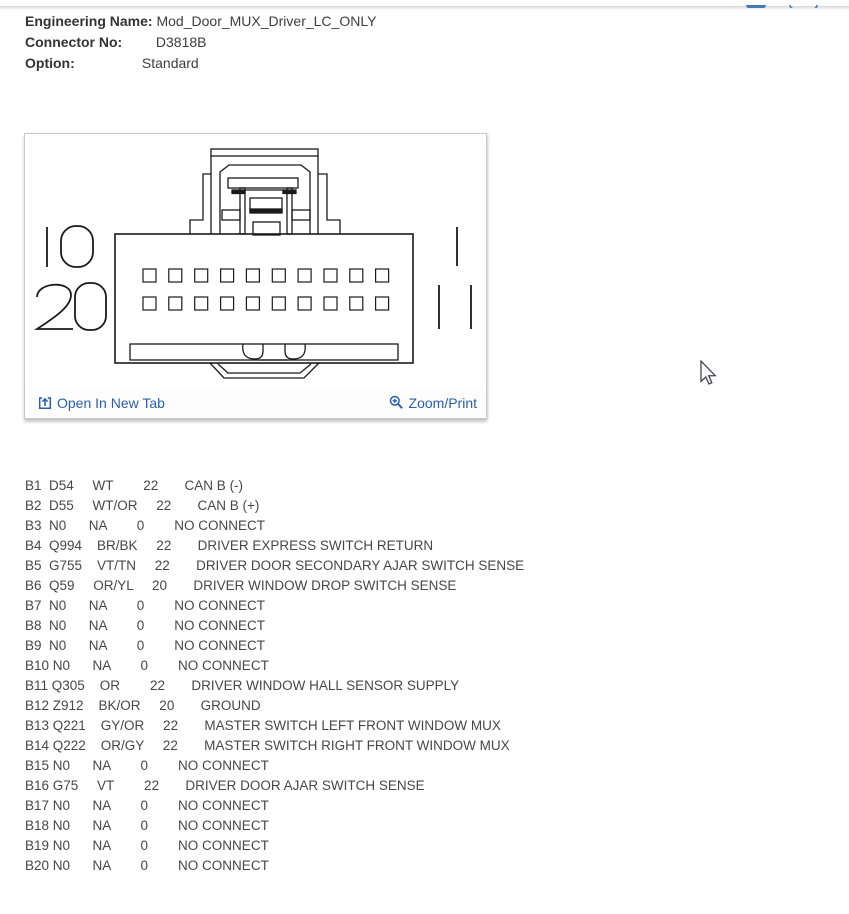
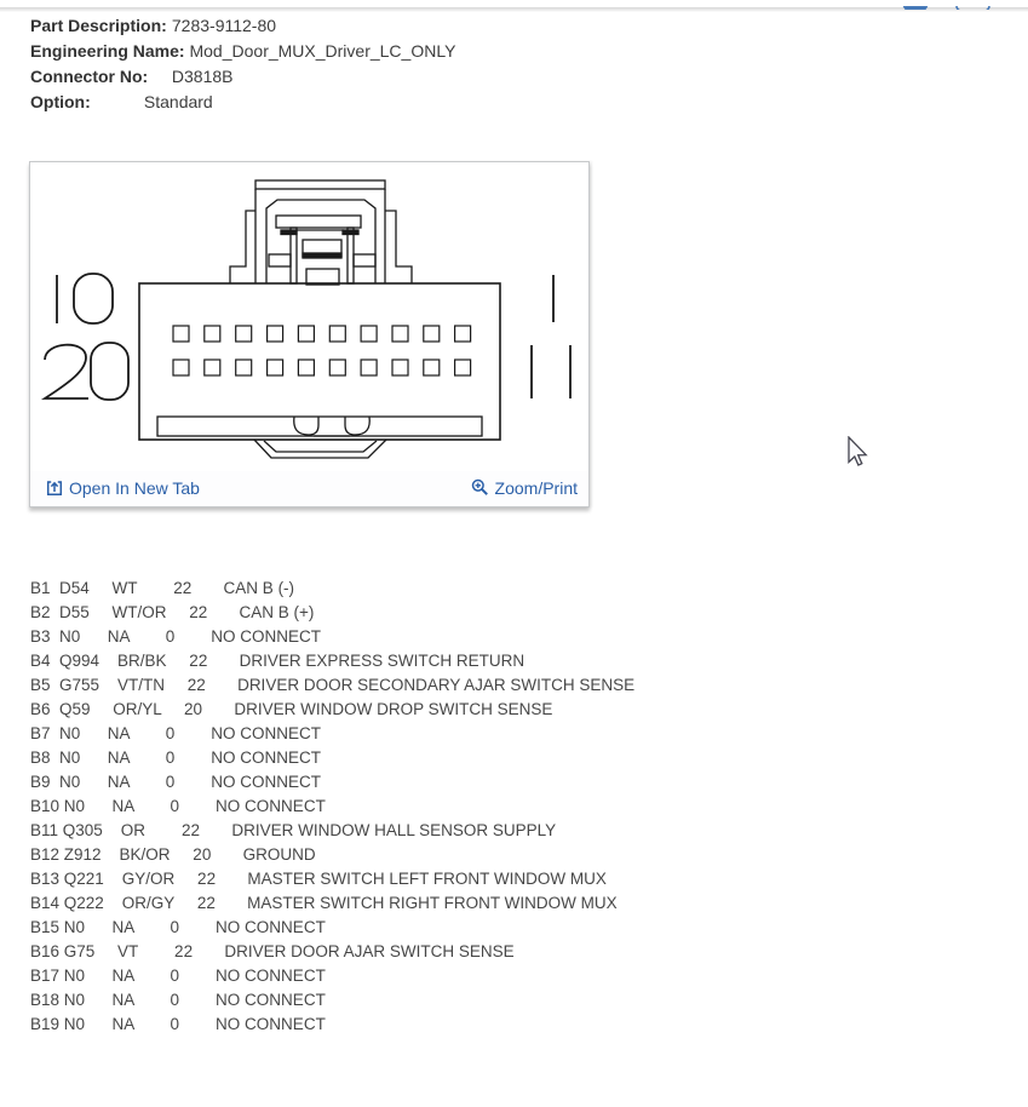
+ Part Description: 7283-9112-80
  Engineering Name: Mod_Door_MUX_Driver_LC_ONLY
  Connector No: D3818B
  Option: Standard
  Open In New Tab
  Zoom/Print
  B1 D54 WT 22 CAN B (-)
  B2 D55 WT/OR 22 CAN B (+)
  B3 N0 NA 0 NO CONNECT
  B4 Q994 BR/BK 22 DRIVER EXPRESS SWITCH RETURN
  B5 G755 VT/TN 22 DRIVER DOOR SECONDARY AJAR SWITCH SENSE
  B6 Q59 OR/YL 20 DRIVER WINDOW DROP SWITCH SENSE
  B7 N0 NA 0 NO CONNECT
  B8 N0 NA 0 NO CONNECT
  B9 N0 NA 0 NO CONNECT
  B10 N0 NA 0 NO CONNECT
  B11 Q305 OR 22 DRIVER WINDOW HALL SENSOR SUPPLY
  B12 Z912 BK/OR 20 GROUND
  B13 Q221 GY/OR 22 MASTER SWITCH LEFT FRONT WINDOW MUX
  B14 Q222 OR/GY 22 MASTER SWITCH RIGHT FRONT WINDOW MUX
  B15 N0 NA 0 NO CONNECT
  B16 G75 VT 22 DRIVER DOOR AJAR SWITCH SENSE
  B17 N0 NA 0 NO CONNECT
  B18 N0 NA 0 NO CONNECT
  B19 N0 NA 0 NO CONNECT
- B20 N0 NA 0 NO CONNECT
